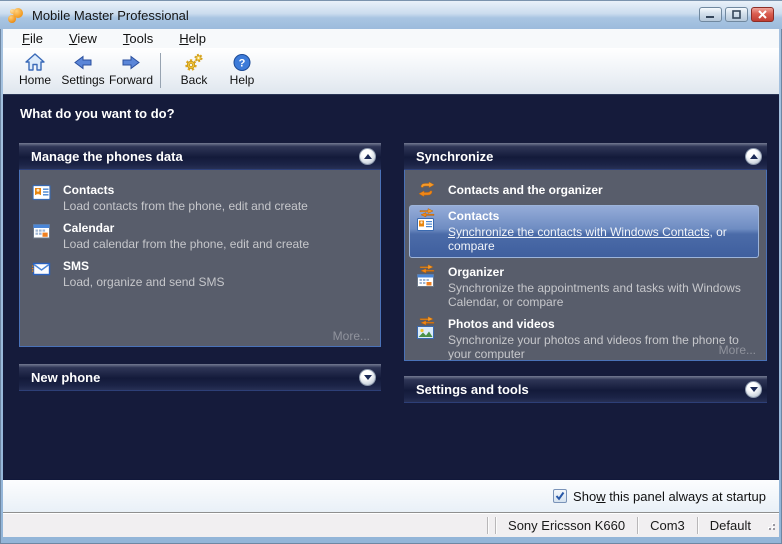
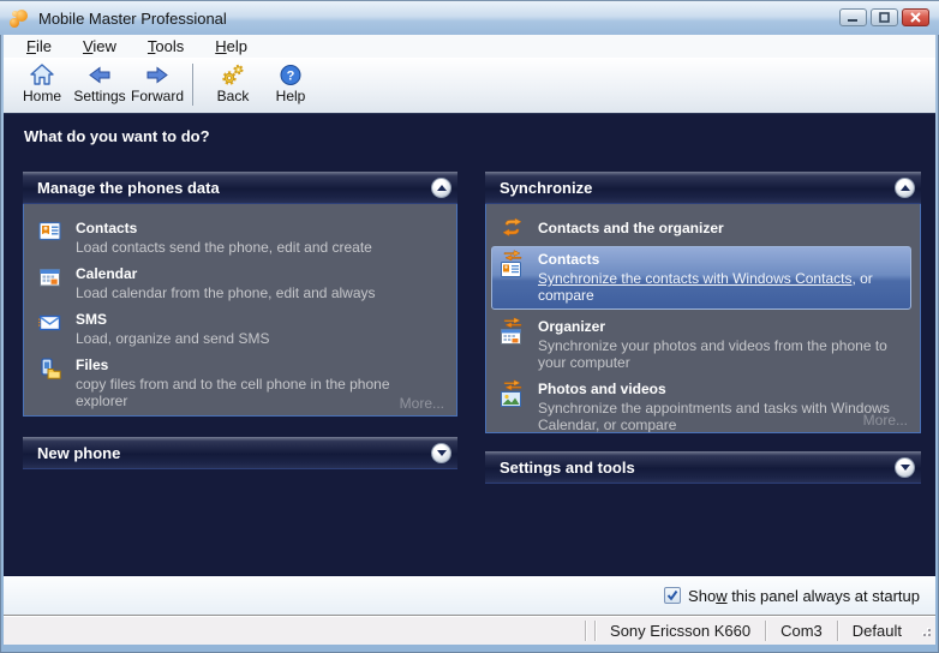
  Mobile Master Professional
  File
  View
  Tools
  Help
  Home
  Settings
  Forward
  Back
  ?
  Help
  What do you want to do?
  Manage the phones data
  Contacts
- Load contacts from the phone, edit and create
+ Load contacts send the phone, edit and create
  Calendar
- Load calendar from the phone, edit and create
+ Load calendar from the phone, edit and always
  SMS
  Load, organize and send SMS
+ Files
+ copy files from and to the cell phone in the phone explorer
  More...
  Synchronize
  Contacts and the organizer
  Contacts
  Synchronize the contacts with Windows Contacts, or compare
  Organizer
- Synchronize the appointments and tasks with Windows Calendar, or compare
+ Synchronize your photos and videos from the phone to your computer
  Photos and videos
- Synchronize your photos and videos from the phone to your computer
+ Synchronize the appointments and tasks with Windows Calendar, or compare
  More...
  New phone
  Settings and tools
  Show this panel always at startup
  Sony Ericsson K660
  Com3
  Default
